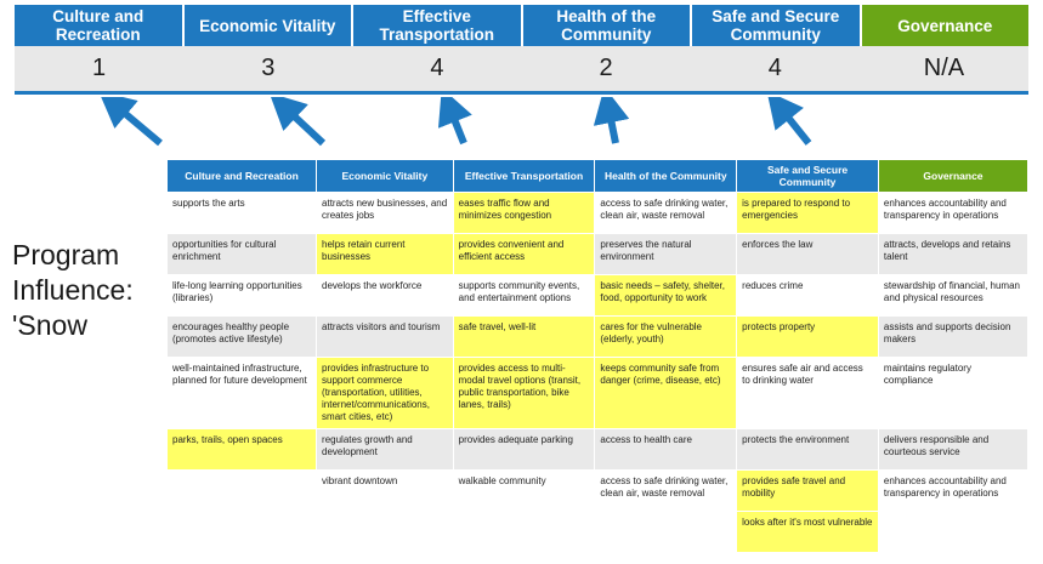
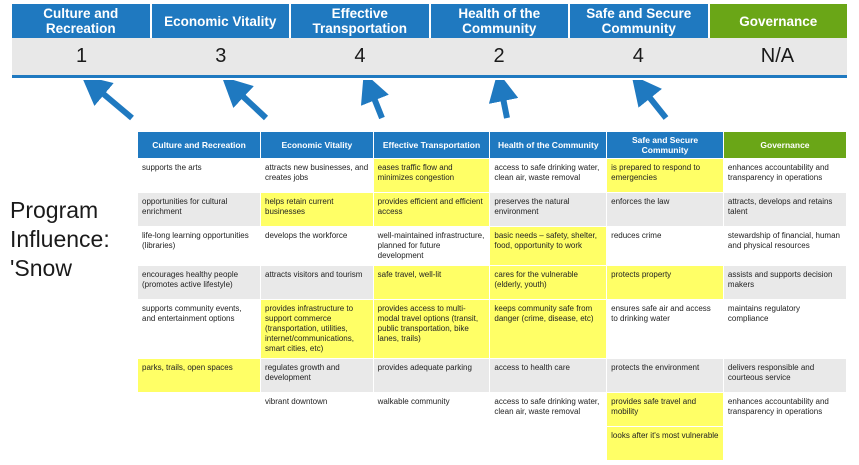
  Culture and Recreation
  Economic Vitality
  Effective Transportation
  Health of the Community
  Safe and Secure Community
  Governance
  1
  3
  4
  2
  4
  N/A
  Program
  Influence:
  'Snow
  Culture and Recreation	Economic Vitality	Effective Transportation	Health of the Community	Safe and Secure Community	Governance
  supports the arts	attracts new businesses, and creates jobs	eases traffic flow and minimizes congestion	access to safe drinking water, clean air, waste removal	is prepared to respond to emergencies	enhances accountability and transparency in operations
- opportunities for cultural enrichment	helps retain current businesses	provides convenient and efficient access	preserves the natural environment	enforces the law	attracts, develops and retains talent
+ opportunities for cultural enrichment	helps retain current businesses	provides efficient and efficient access	preserves the natural environment	enforces the law	attracts, develops and retains talent
- life-long learning opportunities (libraries)	develops the workforce	supports community events, and entertainment options	basic needs – safety, shelter, food, opportunity to work	reduces crime	stewardship of financial, human and physical resources
+ life-long learning opportunities (libraries)	develops the workforce	well-maintained infrastructure, planned for future development	basic needs – safety, shelter, food, opportunity to work	reduces crime	stewardship of financial, human and physical resources
  encourages healthy people (promotes active lifestyle)	attracts visitors and tourism	safe travel, well-lit	cares for the vulnerable (elderly, youth)	protects property	assists and supports decision makers
- well-maintained infrastructure, planned for future development	provides infrastructure to support commerce (transportation, utilities, internet/communications, smart cities, etc)	provides access to multi-modal travel options (transit, public transportation, bike lanes, trails)	keeps community safe from danger (crime, disease, etc)	ensures safe air and access to drinking water	maintains regulatory compliance
+ supports community events, and entertainment options	provides infrastructure to support commerce (transportation, utilities, internet/communications, smart cities, etc)	provides access to multi-modal travel options (transit, public transportation, bike lanes, trails)	keeps community safe from danger (crime, disease, etc)	ensures safe air and access to drinking water	maintains regulatory compliance
  parks, trails, open spaces	regulates growth and development	provides adequate parking	access to health care	protects the environment	delivers responsible and courteous service
  	vibrant downtown	walkable community	access to safe drinking water, clean air, waste removal	provides safe travel and mobility	enhances accountability and transparency in operations
  				looks after it's most vulnerable
